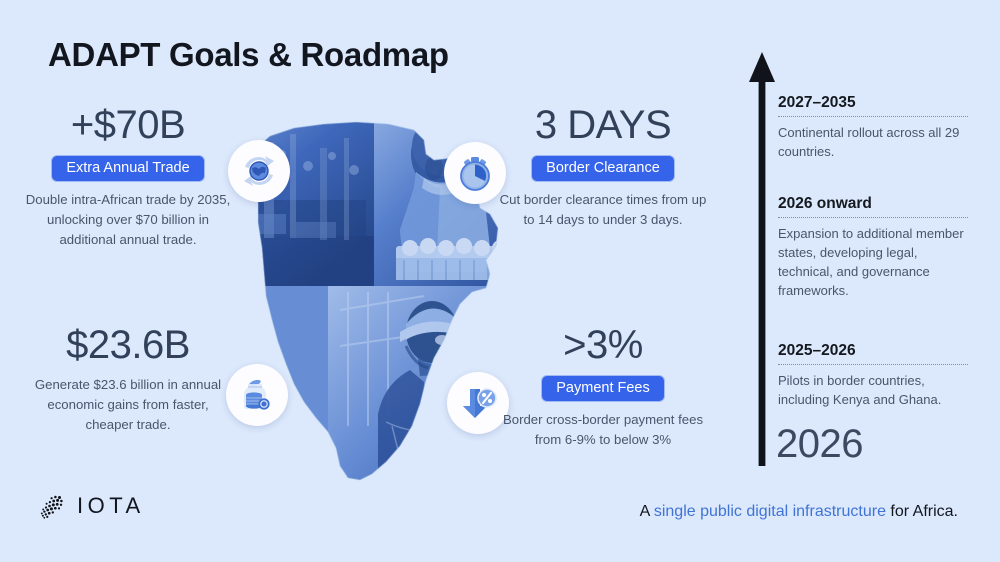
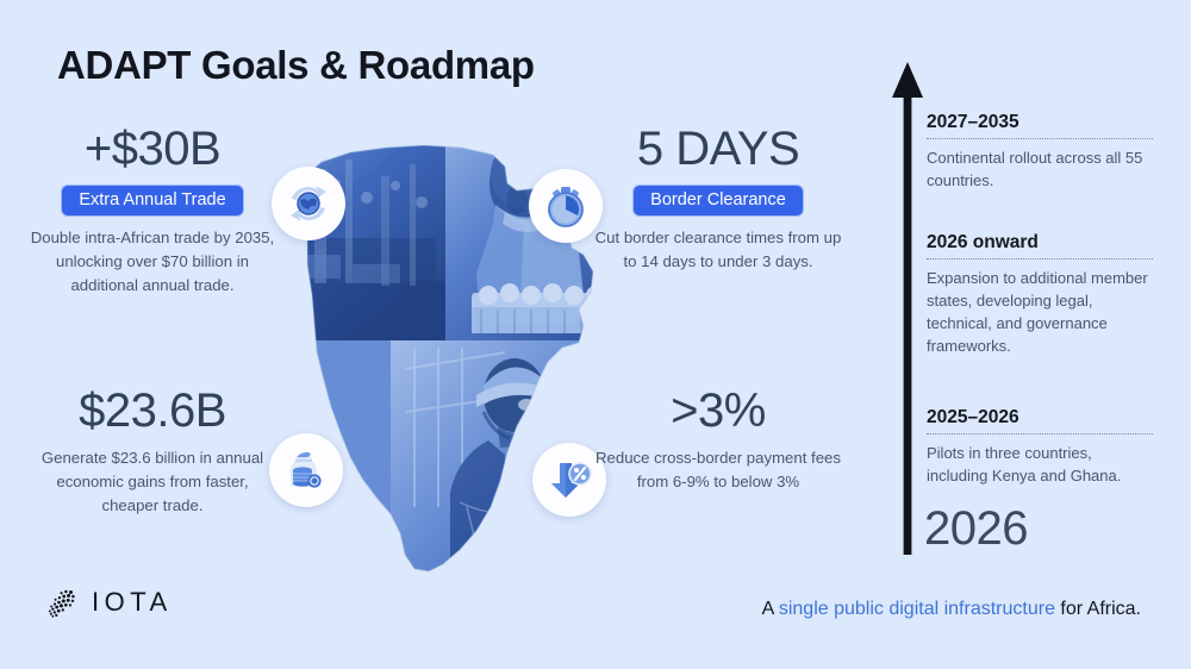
  ADAPT Goals & Roadmap
- +$70B
+ +$30B
  Extra Annual Trade
  Double intra-African trade by 2035, unlocking over $70 billion in additional annual trade.
- 3 DAYS
+ 5 DAYS
  Border Clearance
  Cut border clearance times from up to 14 days to under 3 days.
  $23.6B
  Generate $23.6 billion in annual economic gains from faster, cheaper trade.
  >3%
- Payment Fees
- Border cross-border payment fees from 6-9% to below 3%
+ Reduce cross-border payment fees from 6-9% to below 3%
  2027–2035
- Continental rollout across all 29 countries.
+ Continental rollout across all 55 countries.
  2026 onward
  Expansion to additional member states, developing legal, technical, and governance frameworks.
  2025–2026
- Pilots in border countries, including Kenya and Ghana.
+ Pilots in three countries, including Kenya and Ghana.
  2026
  IOTA
  A single public digital infrastructure for Africa.
